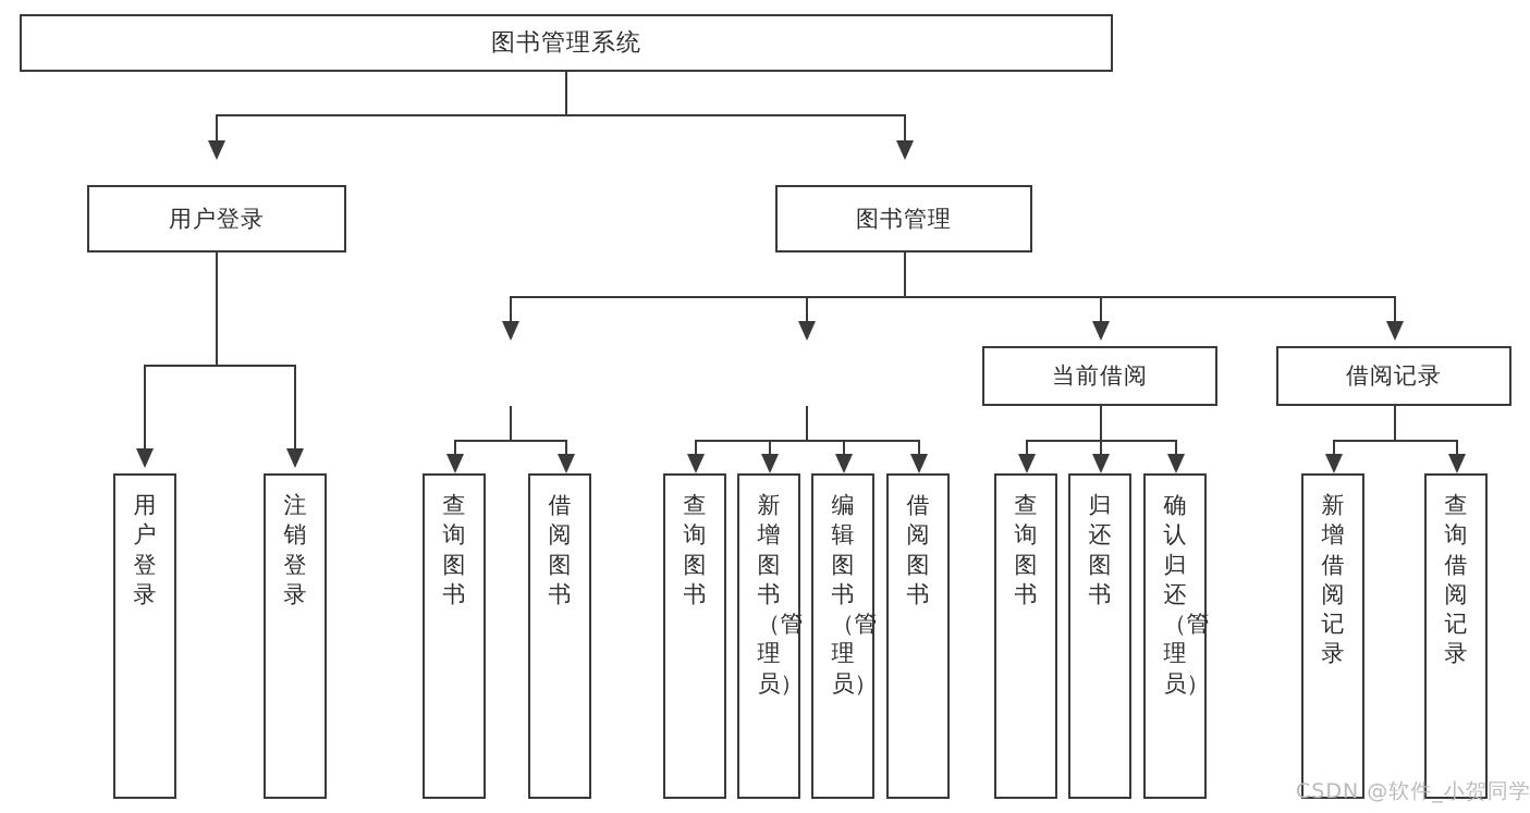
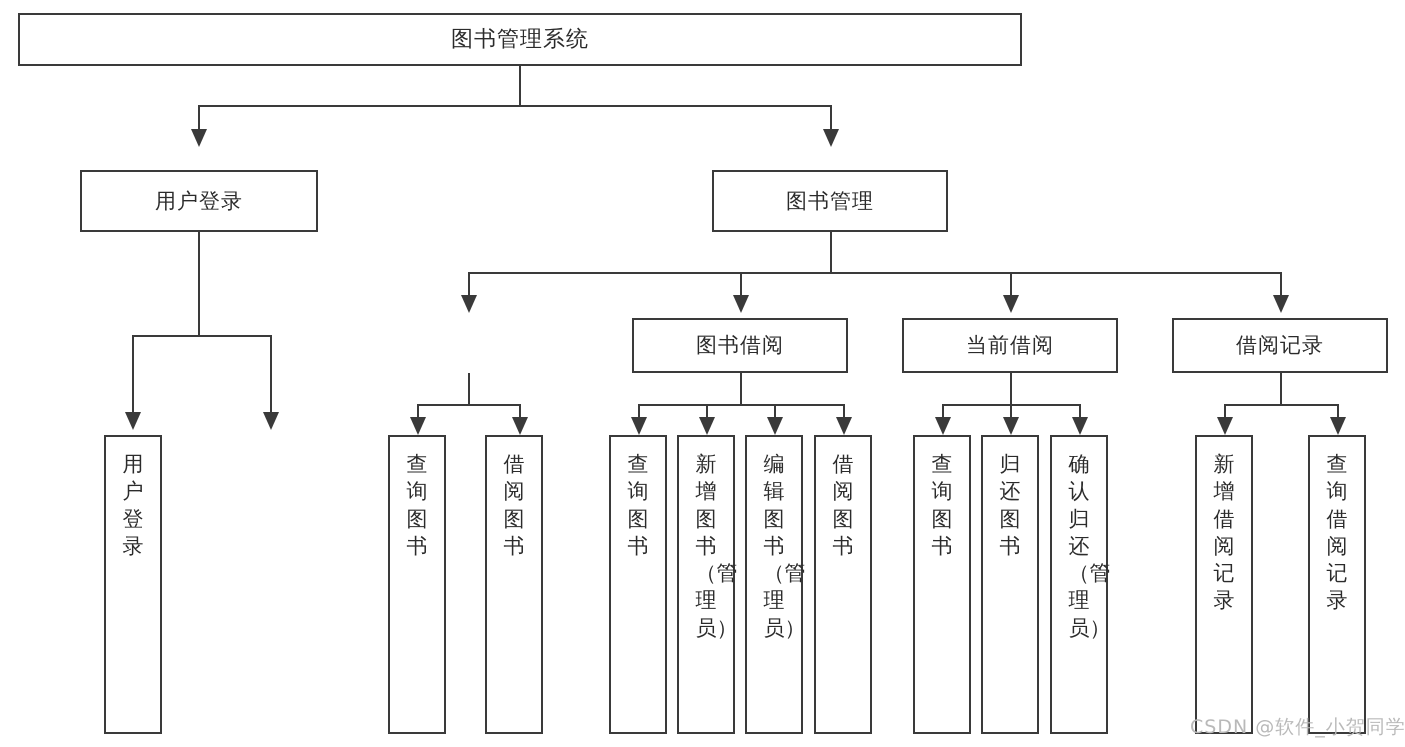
  图书管理系统
  用户登录
  图书管理
+ 图书借阅
  当前借阅
  借阅记录
  用户登录
- 注销登录
  查询图书
  借阅图书
  查询图书
  新增图书（管理员）
  编辑图书（管理员）
  借阅图书
  查询图书
  归还图书
  确认归还（管理员）
  新增借阅记录
  查询借阅记录
  CSDN @软件_小贺同学
